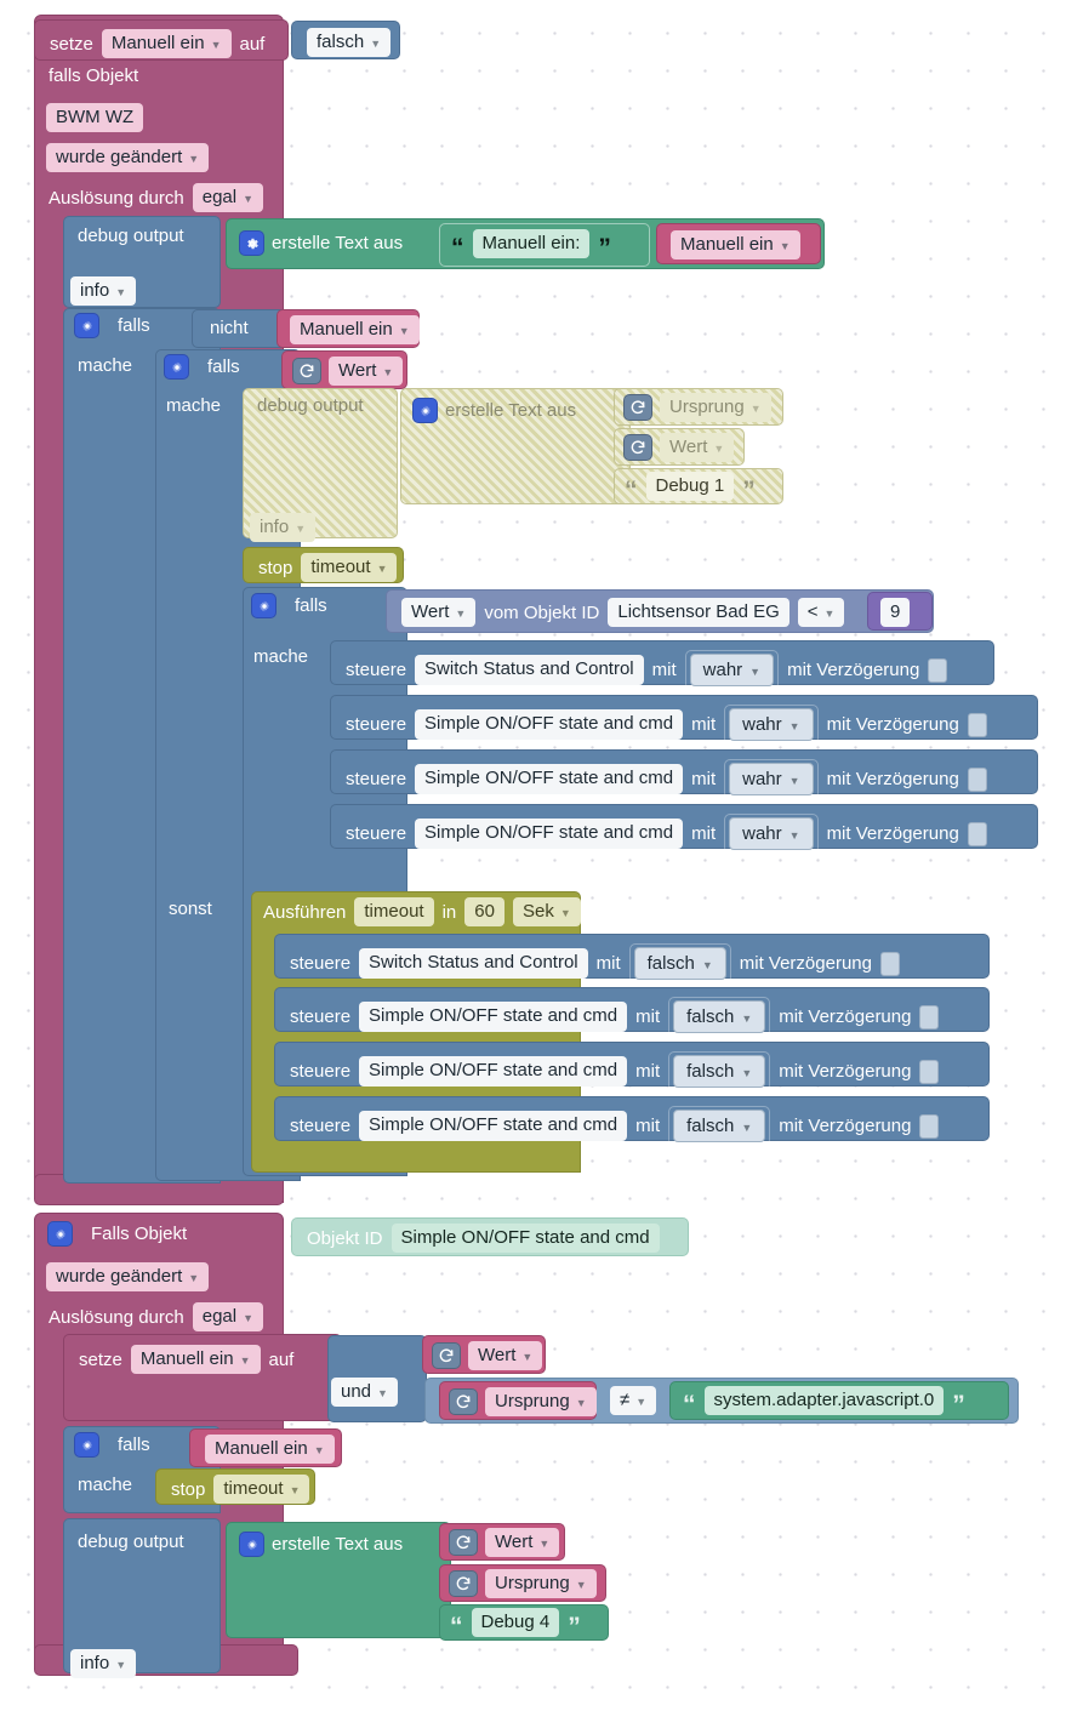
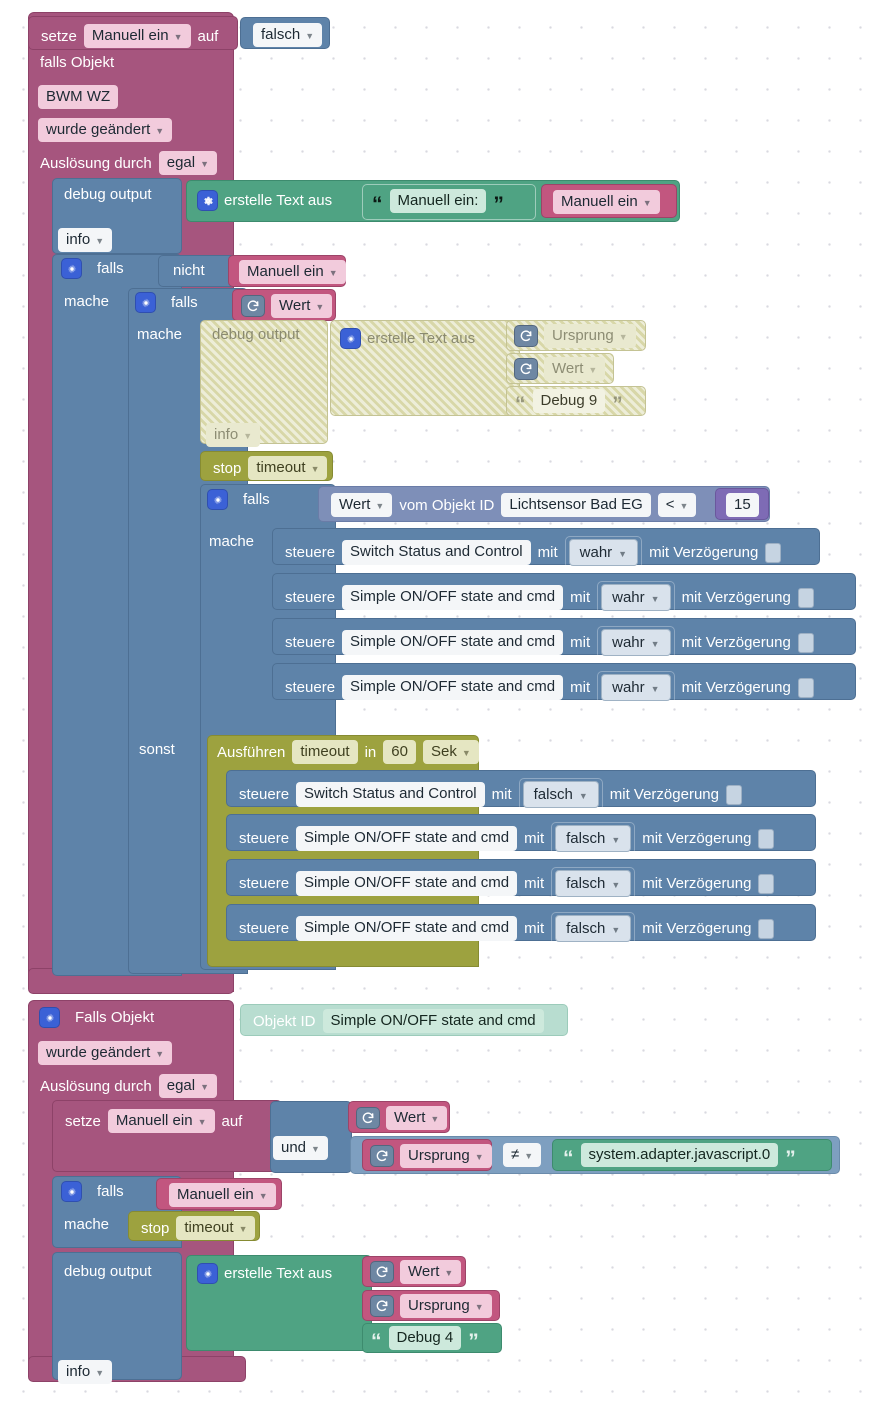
  setze
  Manuell ein
  ▼
  auf
  falsch
  ▼
  falls Objekt
  BWM WZ
  wurde geändert
  ▼
  Auslösung durch
  egal
  ▼
  debug output
  info
  ▼
  erstelle Text aus
  “
  Manuell ein:
  ”
  Manuell ein
  ▼
  falls
  nicht
  Manuell ein
  ▼
  mache
  falls
  Wert
  ▼
  mache
  debug output
  info
  ▼
  erstelle Text aus
  Ursprung
  ▼
  Wert
  ▼
  “
- Debug 1
+ Debug 9
  ”
  stop
  timeout
  ▼
  falls
  Wert
  ▼
  vom Objekt ID
  Lichtsensor Bad EG
  <
  ▼
- 9
+ 15
  mache
  steuere
  Switch Status and Control
  mit
  wahr
  ▼
  mit Verzögerung
  steuere
  Simple ON/OFF state and cmd
  mit
  wahr
  ▼
  mit Verzögerung
  steuere
  Simple ON/OFF state and cmd
  mit
  wahr
  ▼
  mit Verzögerung
  steuere
  Simple ON/OFF state and cmd
  mit
  wahr
  ▼
  mit Verzögerung
  sonst
  Ausführen
  timeout
  in
  60
  Sek
  ▼
  steuere
  Switch Status and Control
  mit
  falsch
  ▼
  mit Verzögerung
  steuere
  Simple ON/OFF state and cmd
  mit
  falsch
  ▼
  mit Verzögerung
  steuere
  Simple ON/OFF state and cmd
  mit
  falsch
  ▼
  mit Verzögerung
  steuere
  Simple ON/OFF state and cmd
  mit
  falsch
  ▼
  mit Verzögerung
  Falls Objekt
  Objekt ID
  Simple ON/OFF state and cmd
  wurde geändert
  ▼
  Auslösung durch
  egal
  ▼
  setze
  Manuell ein
  ▼
  auf
  und
  ▼
  Wert
  ▼
  Ursprung
  ▼
  ≠
  ▼
  “
  system.adapter.javascript.0
  ”
  falls
  Manuell ein
  ▼
  mache
  stop
  timeout
  ▼
  debug output
  info
  ▼
  erstelle Text aus
  Wert
  ▼
  Ursprung
  ▼
  “
  Debug 4
  ”
